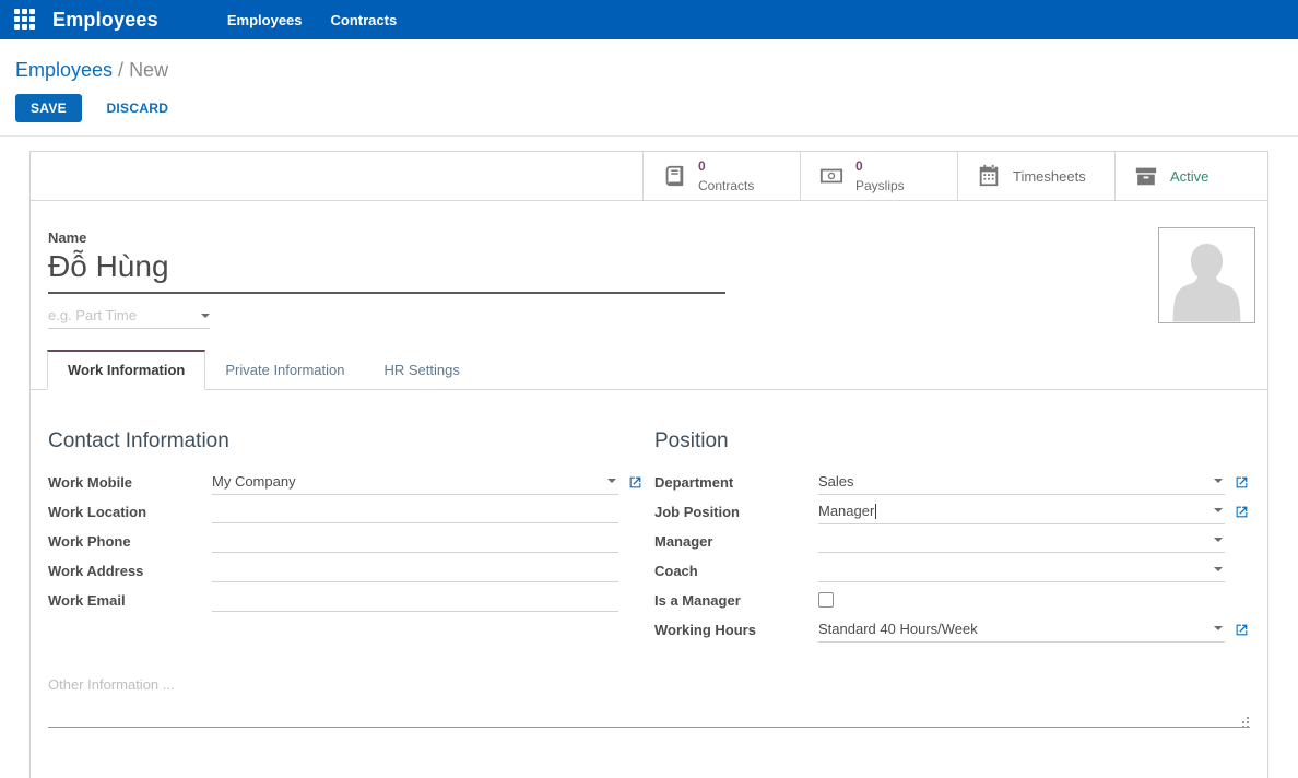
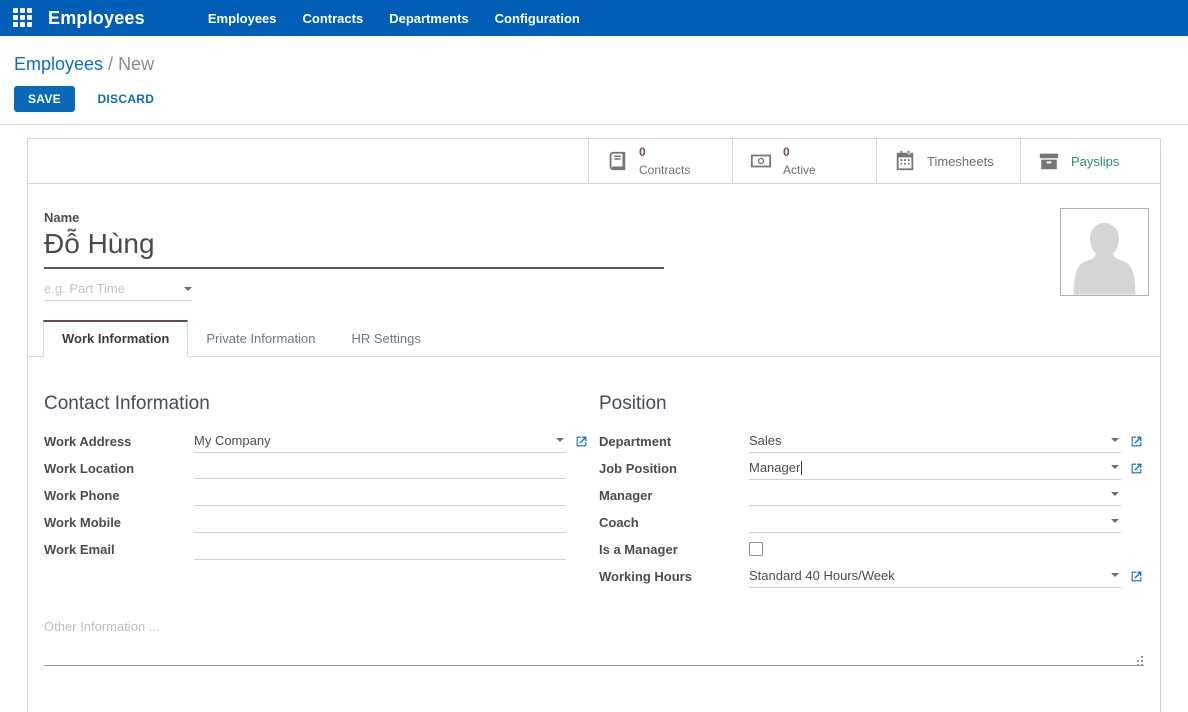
  Employees
  Employees
  Contracts
+ Departments
+ Configuration
  Employees / New
  SAVE DISCARD
  0
  Contracts
  0
- Payslips
+ Active
  Timesheets
- Active
+ Payslips
  Name
  Đỗ Hùng
  e.g. Part Time
  Work Information
  Private Information
  HR Settings
  Contact Information
- Work Mobile
+ Work Address
  My Company
  Work Location
  Work Phone
- Work Address
+ Work Mobile
  Work Email
  Position
  Department
  Sales
  Job Position
  Manager
  Manager
  Coach
  Is a Manager
  Working Hours
  Standard 40 Hours/Week
  Other Information ...
